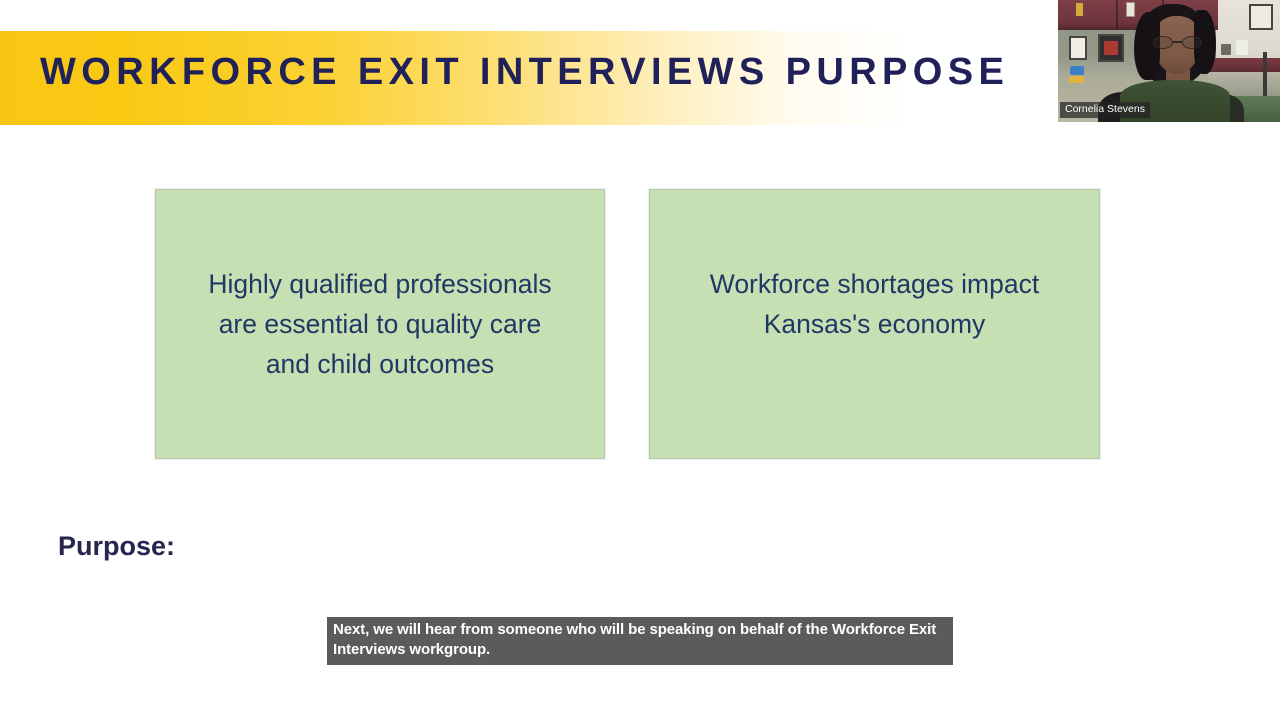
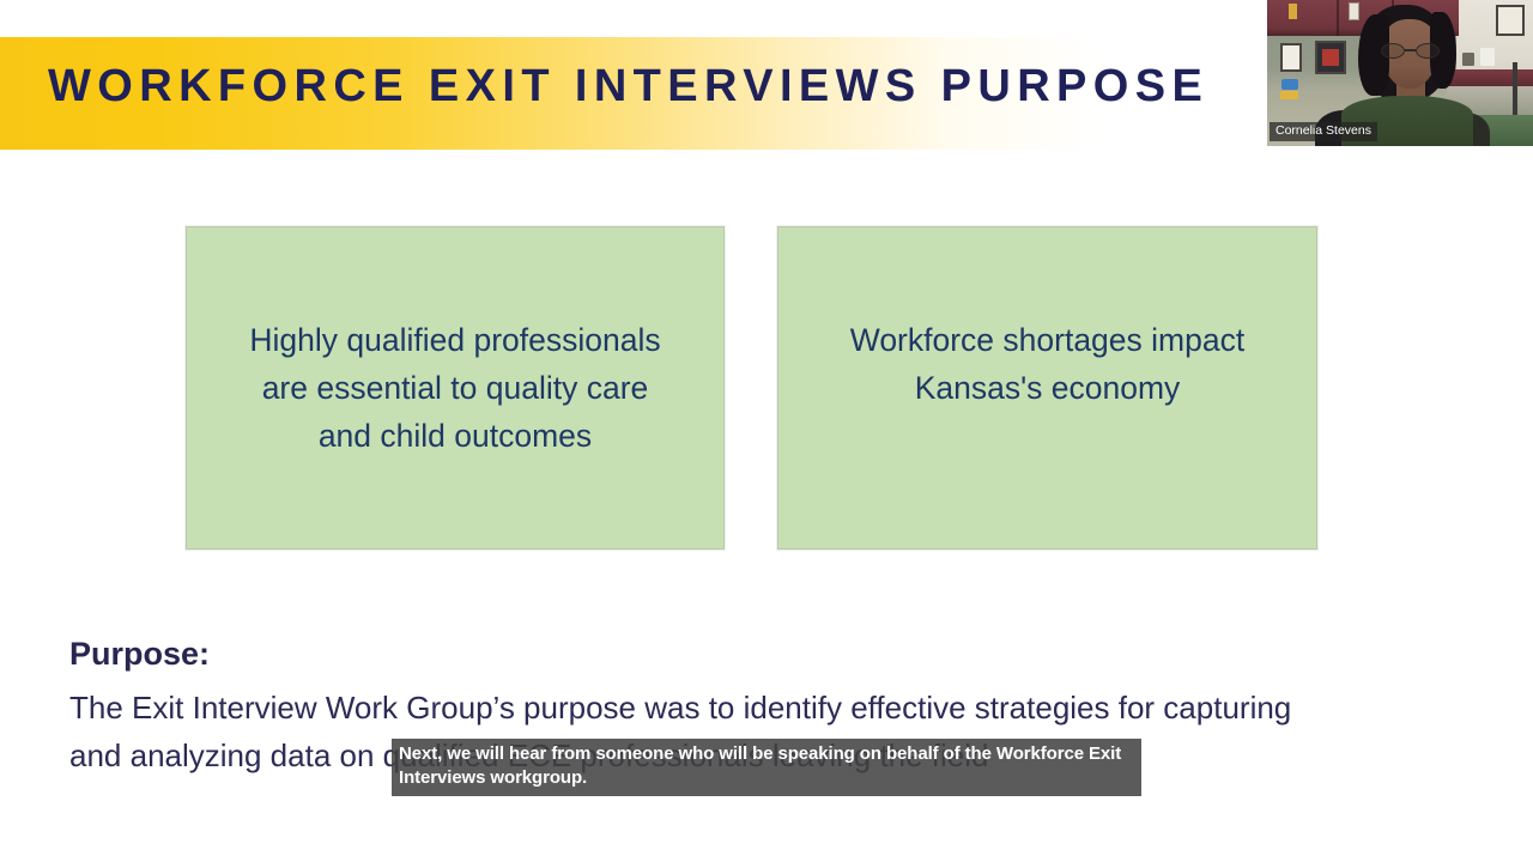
  WORKFORCE EXIT INTERVIEWS PURPOSE
  Highly qualified professionals
  are essential to quality care
  and child outcomes
  Workforce shortages impact
  Kansas's economy
  Purpose:
+ The Exit Interview Work Group’s purpose was to identify effective strategies for capturing
+ and analyzing data on qualified ECE professionals leaving the field
  Next, we will hear from someone who will be speaking on behalf of the Workforce Exit Interviews workgroup.
  Cornelia Stevens
